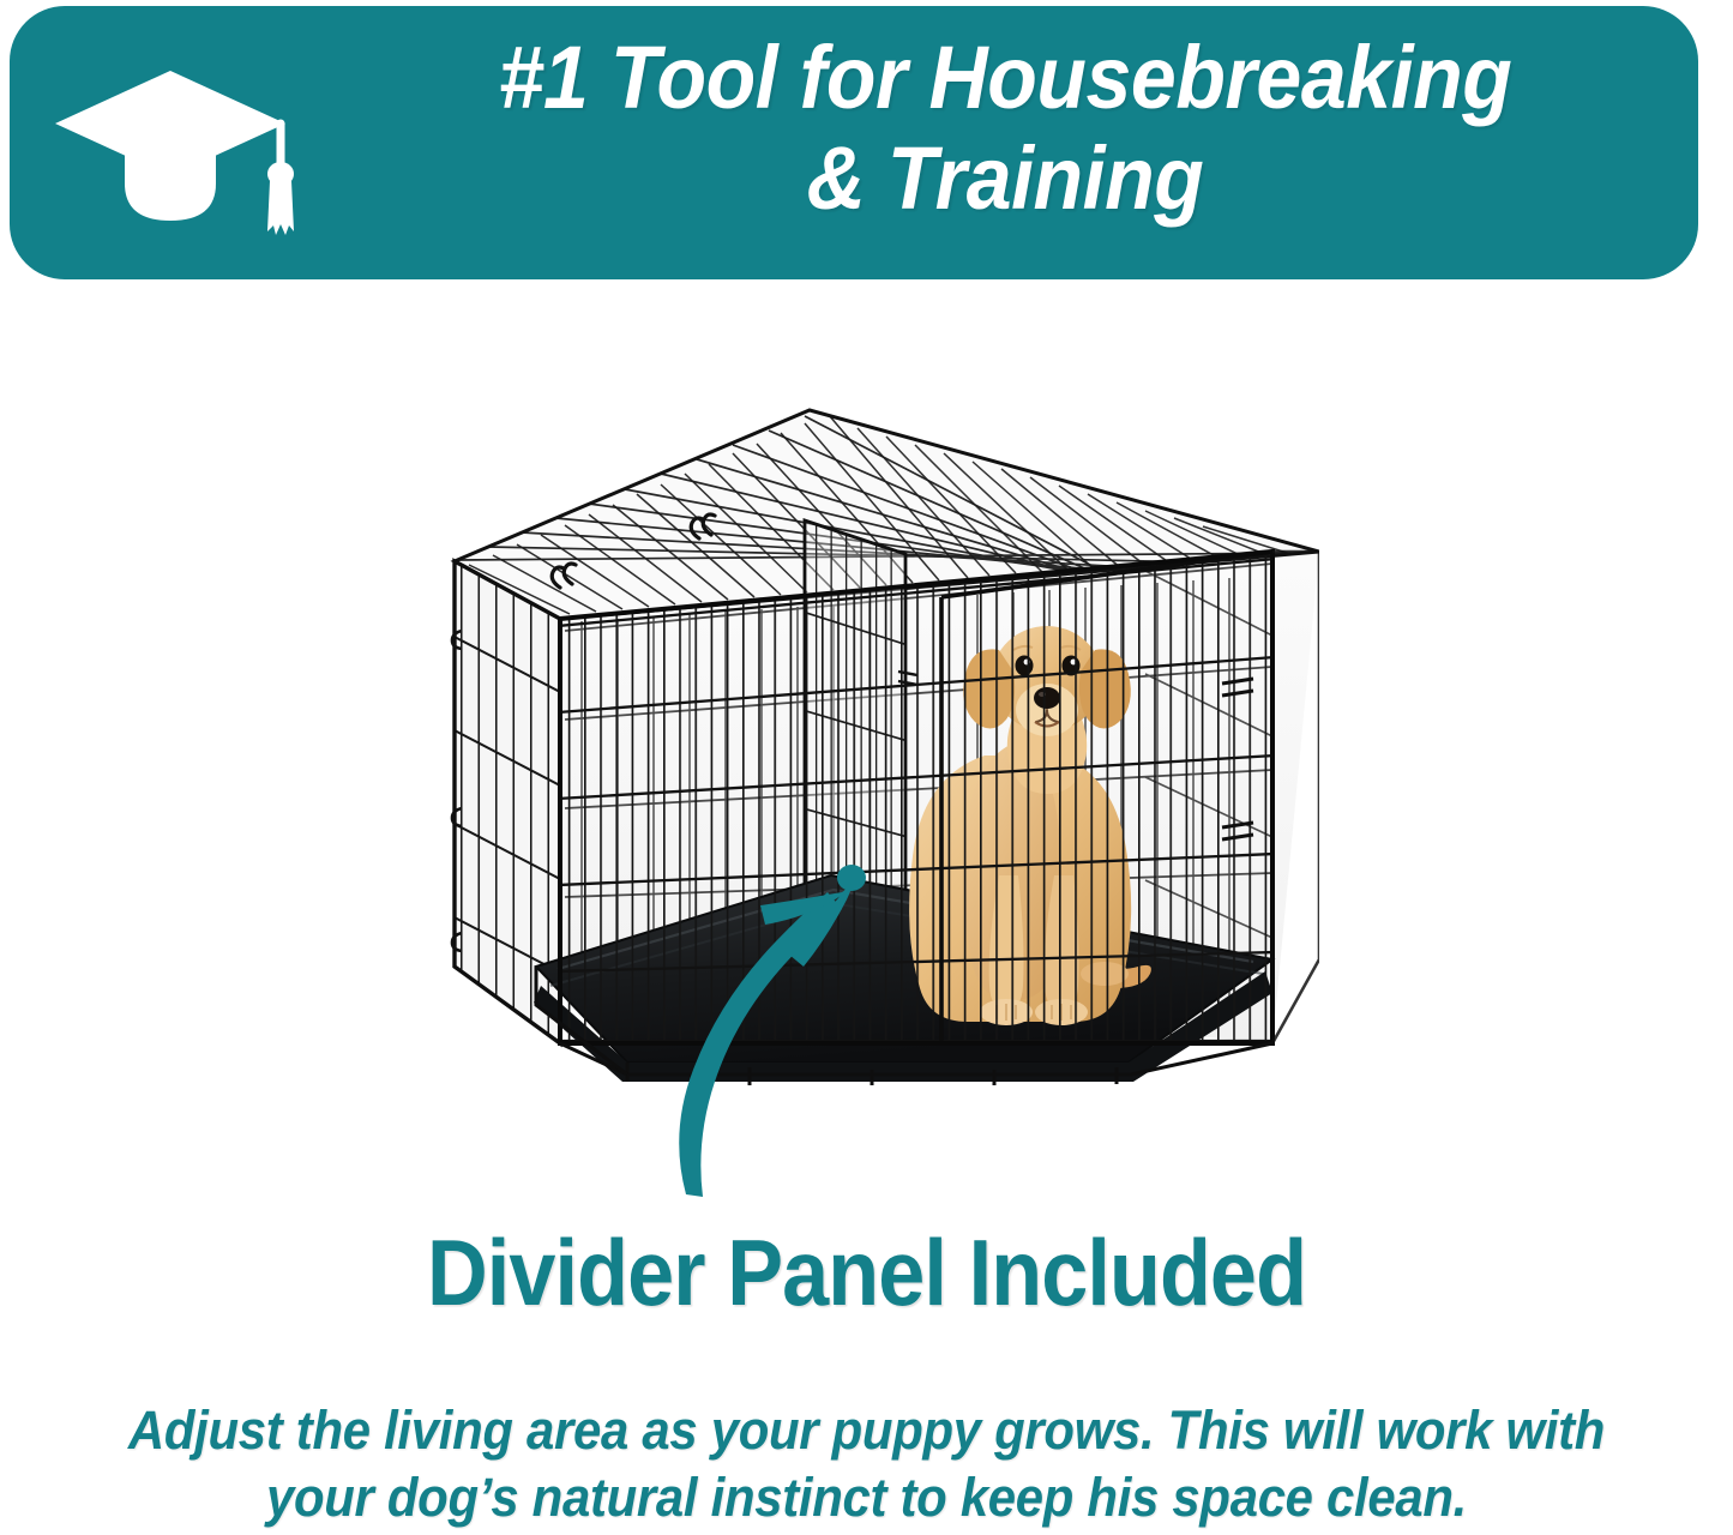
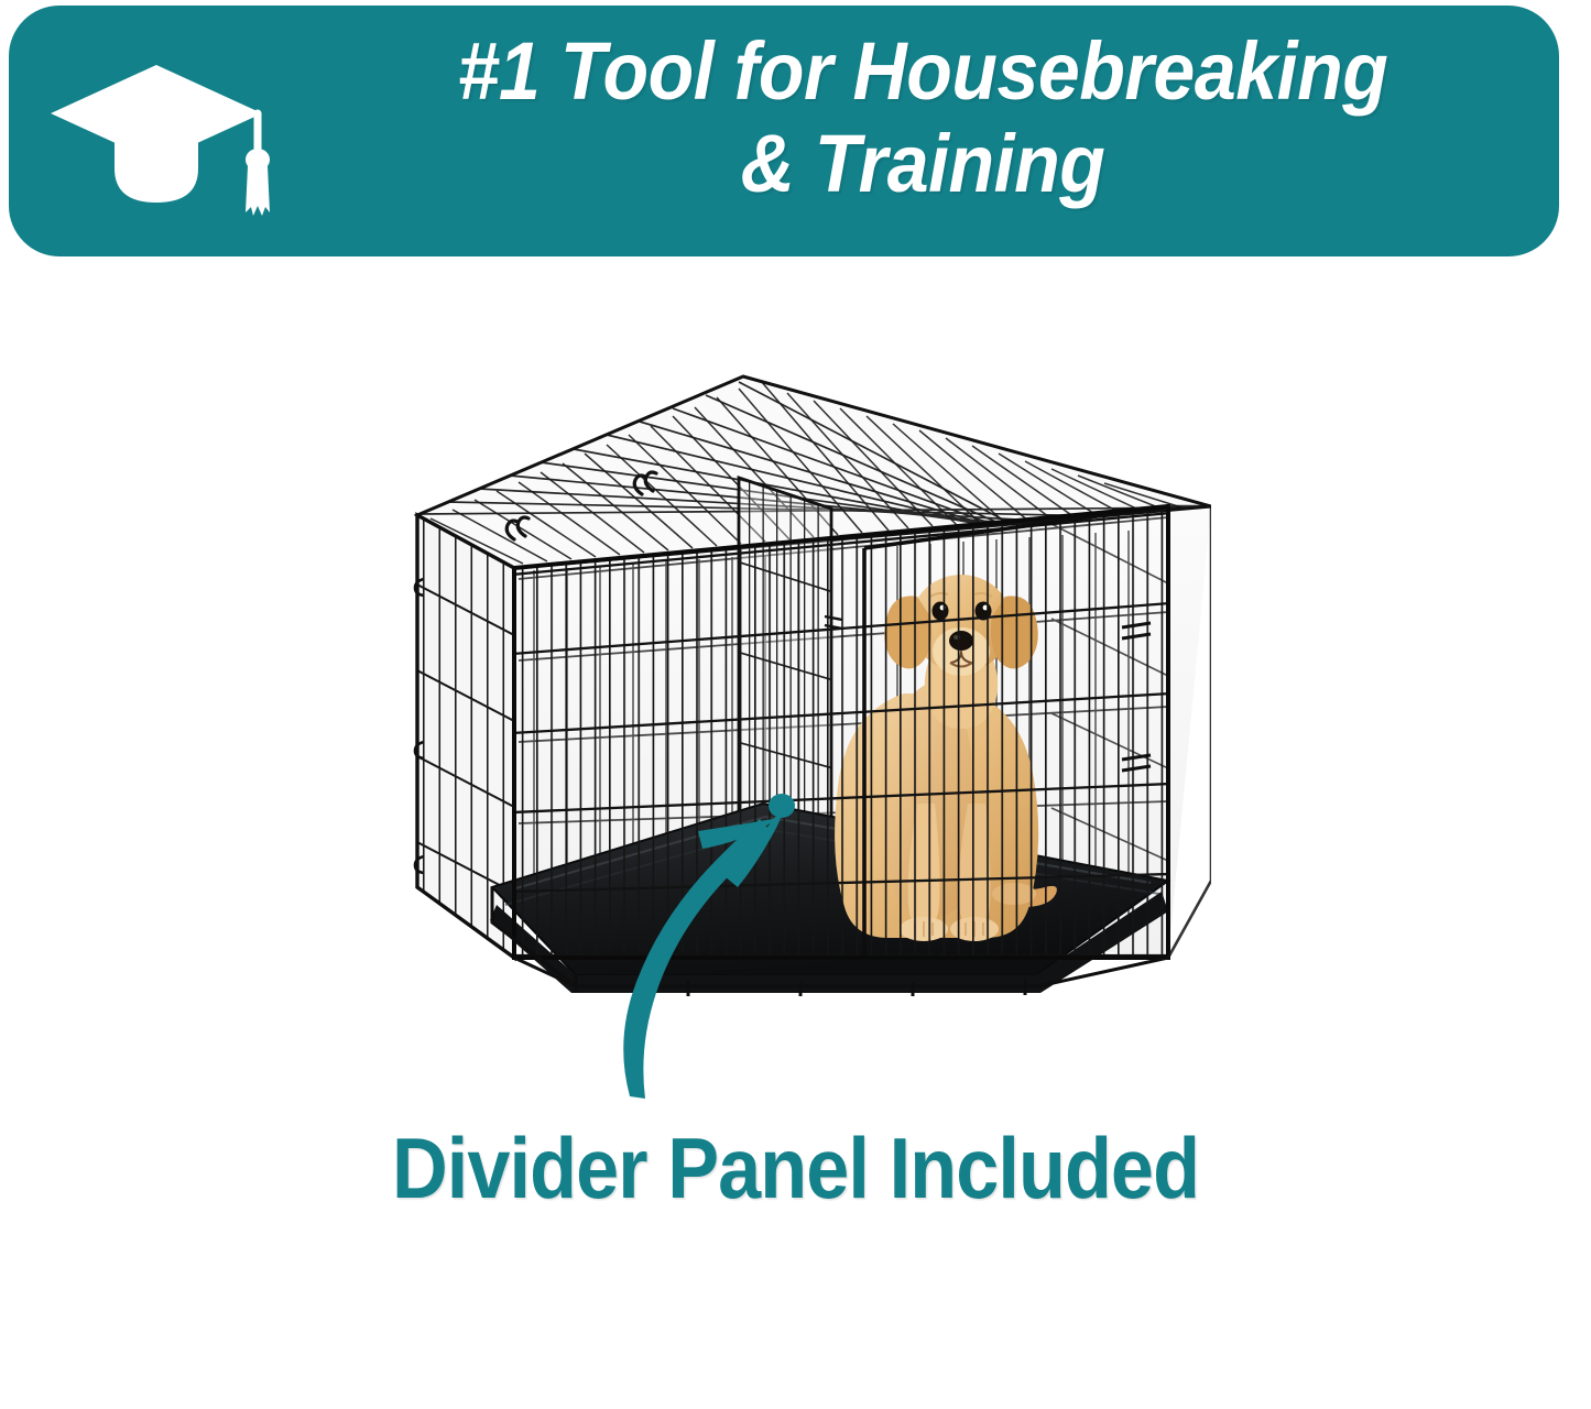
  #1 Tool for Housebreaking
  & Training
  Divider Panel Included
- Adjust the living area as your puppy grows. This will work with
- your dog’s natural instinct to keep his space clean.
